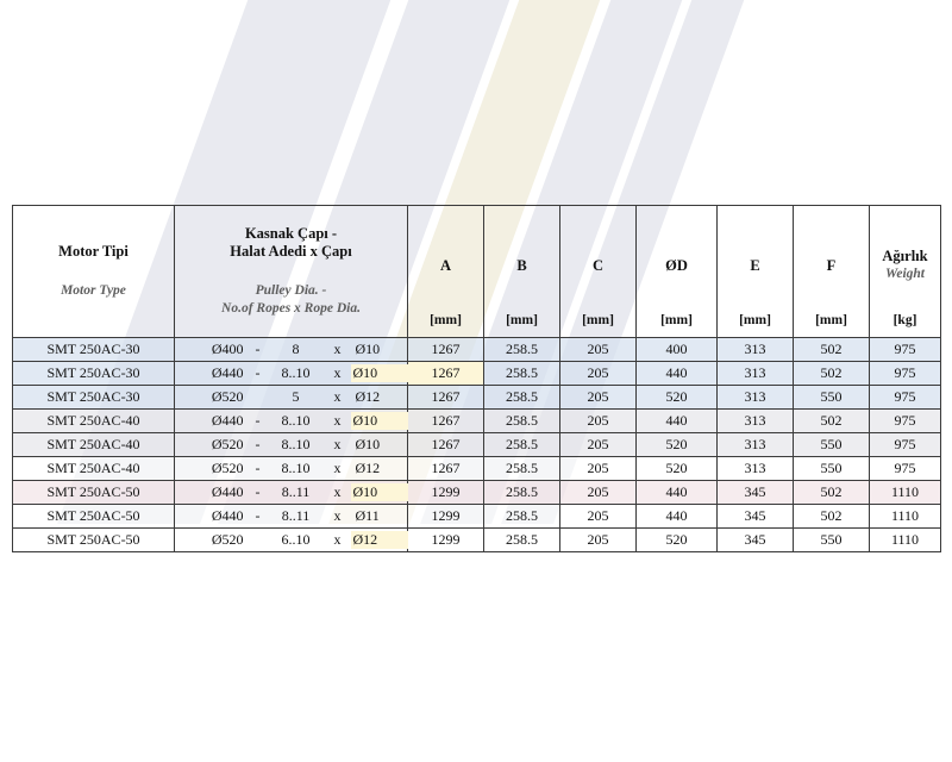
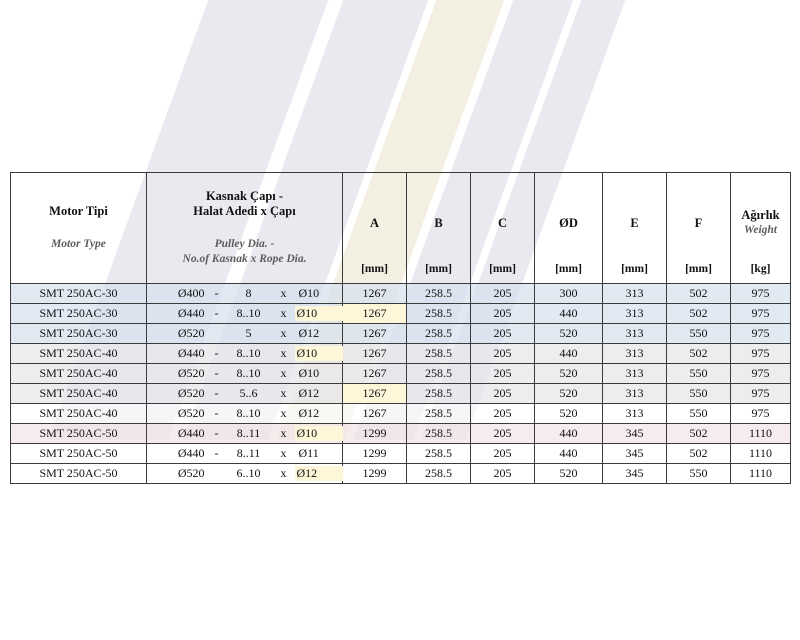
- Motor Tipi Motor Type	Kasnak Çapı - Halat Adedi x Çapı Pulley Dia. - No.of Ropes x Rope Dia.	A [mm]	B [mm]	C [mm]	ØD [mm]	E [mm]	F [mm]	Ağırlık Weight [kg]
+ Motor Tipi Motor Type	Kasnak Çapı - Halat Adedi x Çapı Pulley Dia. - No.of Kasnak x Rope Dia.	A [mm]	B [mm]	C [mm]	ØD [mm]	E [mm]	F [mm]	Ağırlık Weight [kg]
- SMT 250AC-30	Ø400 - 8 x Ø10	1267	258.5	205	400	313	502	975
+ SMT 250AC-30	Ø400 - 8 x Ø10	1267	258.5	205	300	313	502	975
  SMT 250AC-30	Ø440 - 8..10 x Ø10	1267	258.5	205	440	313	502	975
  SMT 250AC-30	Ø520 5 x Ø12	1267	258.5	205	520	313	550	975
  SMT 250AC-40	Ø440 - 8..10 x Ø10	1267	258.5	205	440	313	502	975
  SMT 250AC-40	Ø520 - 8..10 x Ø10	1267	258.5	205	520	313	550	975
+ SMT 250AC-40	Ø520 - 5..6 x Ø12	1267	258.5	205	520	313	550	975
  SMT 250AC-40	Ø520 - 8..10 x Ø12	1267	258.5	205	520	313	550	975
  SMT 250AC-50	Ø440 - 8..11 x Ø10	1299	258.5	205	440	345	502	1110
  SMT 250AC-50	Ø440 - 8..11 x Ø11	1299	258.5	205	440	345	502	1110
  SMT 250AC-50	Ø520 6..10 x Ø12	1299	258.5	205	520	345	550	1110
